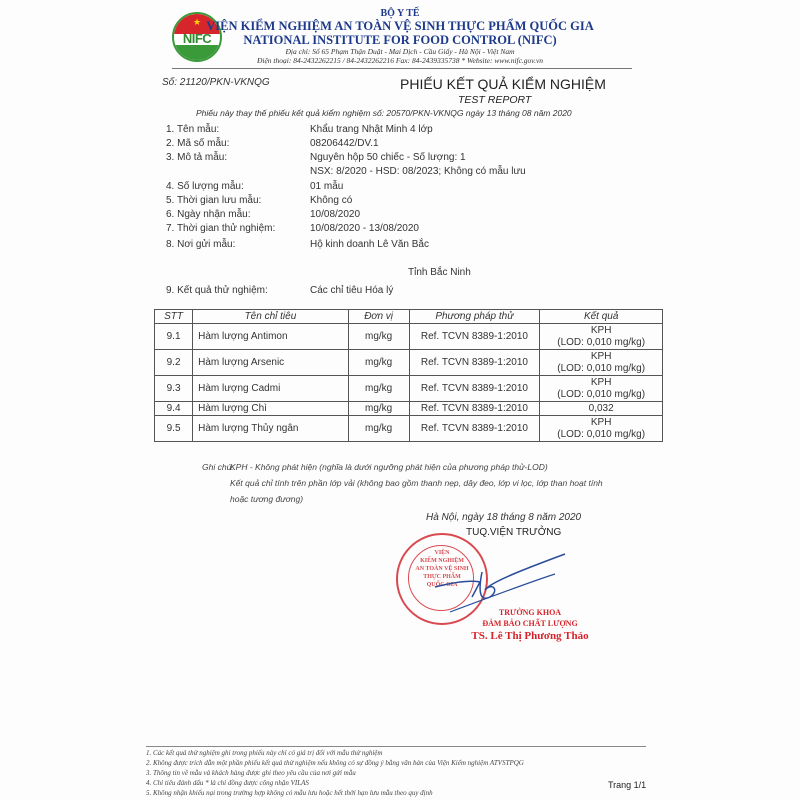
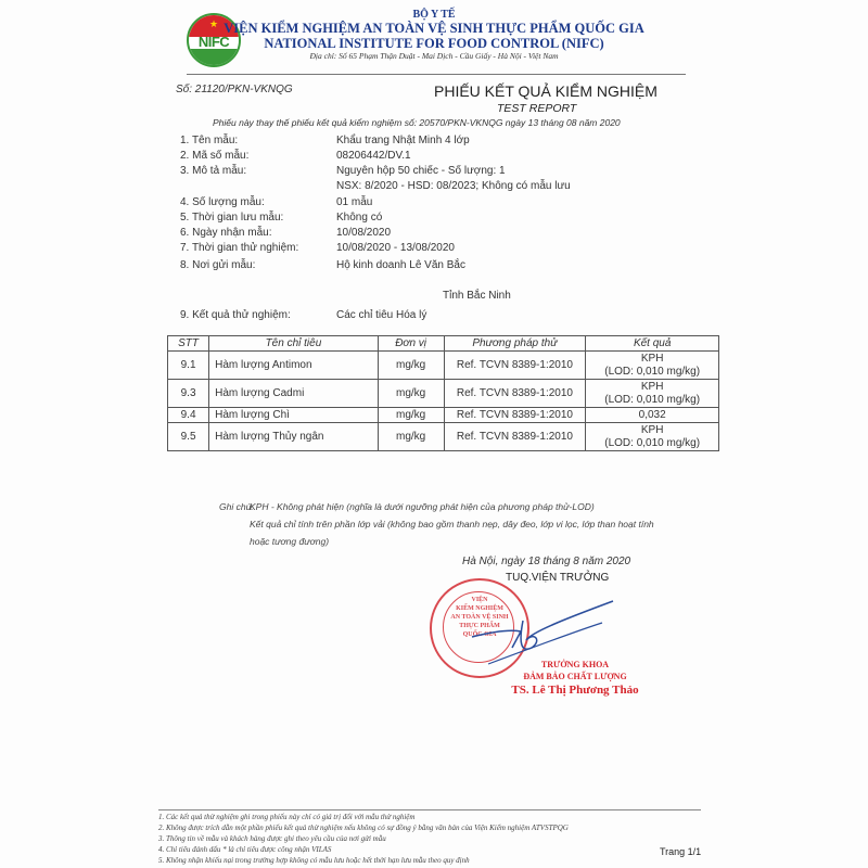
  ★
  NIFC
  BỘ Y TẾ
  VIỆN KIỂM NGHIỆM AN TOÀN VỆ SINH THỰC PHẨM QUỐC GIA
  NATIONAL INSTITUTE FOR FOOD CONTROL (NIFC)
  Địa chỉ: Số 65 Phạm Thận Duật - Mai Dịch - Cầu Giấy - Hà Nội - Việt Nam
- Điện thoại: 84-2432262215 / 84-2432262216 Fax: 84-2439335738 * Website: www.nifc.gov.vn
  Số: 21120/PKN-VKNQG
  PHIẾU KẾT QUẢ KIỂM NGHIỆM
  TEST REPORT
  Phiếu này thay thế phiếu kết quả kiểm nghiệm số: 20570/PKN-VKNQG ngày 13 tháng 08 năm 2020
  1. Tên mẫu:
  Khẩu trang Nhật Minh 4 lớp
  2. Mã số mẫu:
  08206442/DV.1
  3. Mô tả mẫu:
  Nguyên hộp 50 chiếc - Số lượng: 1
  NSX: 8/2020 - HSD: 08/2023; Không có mẫu lưu
  4. Số lượng mẫu:
  01 mẫu
  5. Thời gian lưu mẫu:
  Không có
  6. Ngày nhận mẫu:
  10/08/2020
  7. Thời gian thử nghiệm:
  10/08/2020 - 13/08/2020
  8. Nơi gửi mẫu:
  Hộ kinh doanh Lê Văn Bắc
  Tỉnh Bắc Ninh
  9. Kết quả thử nghiệm:
  Các chỉ tiêu Hóa lý
  STT	Tên chỉ tiêu	Đơn vị	Phương pháp thử	Kết quả
  9.1	Hàm lượng Antimon	mg/kg	Ref. TCVN 8389-1:2010	KPH(LOD: 0,010 mg/kg)
- 9.2	Hàm lượng Arsenic	mg/kg	Ref. TCVN 8389-1:2010	KPH(LOD: 0,010 mg/kg)
  9.3	Hàm lượng Cadmi	mg/kg	Ref. TCVN 8389-1:2010	KPH(LOD: 0,010 mg/kg)
  9.4	Hàm lượng Chì	mg/kg	Ref. TCVN 8389-1:2010	0,032
  9.5	Hàm lượng Thủy ngân	mg/kg	Ref. TCVN 8389-1:2010	KPH(LOD: 0,010 mg/kg)
  Ghi chú:
  KPH - Không phát hiện (nghĩa là dưới ngưỡng phát hiện của phương pháp thử-LOD)
  Kết quả chỉ tính trên phần lớp vải (không bao gồm thanh nẹp, dây đeo, lớp vi lọc, lớp than hoạt tính
  hoặc tương đương)
  Hà Nội, ngày 18 tháng 8 năm 2020
  TUQ.VIỆN TRƯỞNG
  TRƯỞNG KHOA
  ĐẢM BẢO CHẤT LƯỢNG
  TS. Lê Thị Phương Thảo
  1. Các kết quả thử nghiệm ghi trong phiếu này chỉ có giá trị đối với mẫu thử nghiệm
  2. Không được trích dẫn một phần phiếu kết quả thử nghiệm nếu không có sự đồng ý bằng văn bản của Viện Kiểm nghiệm ATVSTPQG
  3. Thông tin về mẫu và khách hàng được ghi theo yêu cầu của nơi gửi mẫu
- 4. Chỉ tiêu đánh dấu * là chỉ đồng được công nhận VILAS
+ 4. Chỉ tiêu đánh dấu * là chỉ tiêu được công nhận VILAS
  5. Không nhận khiếu nại trong trường hợp không có mẫu lưu hoặc hết thời hạn lưu mẫu theo quy định
  Trang 1/1
